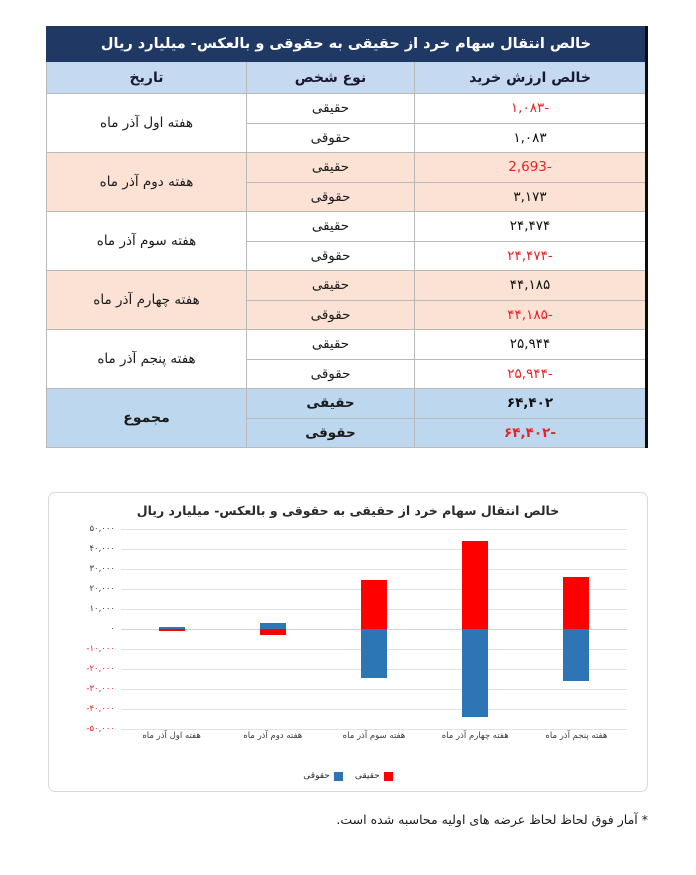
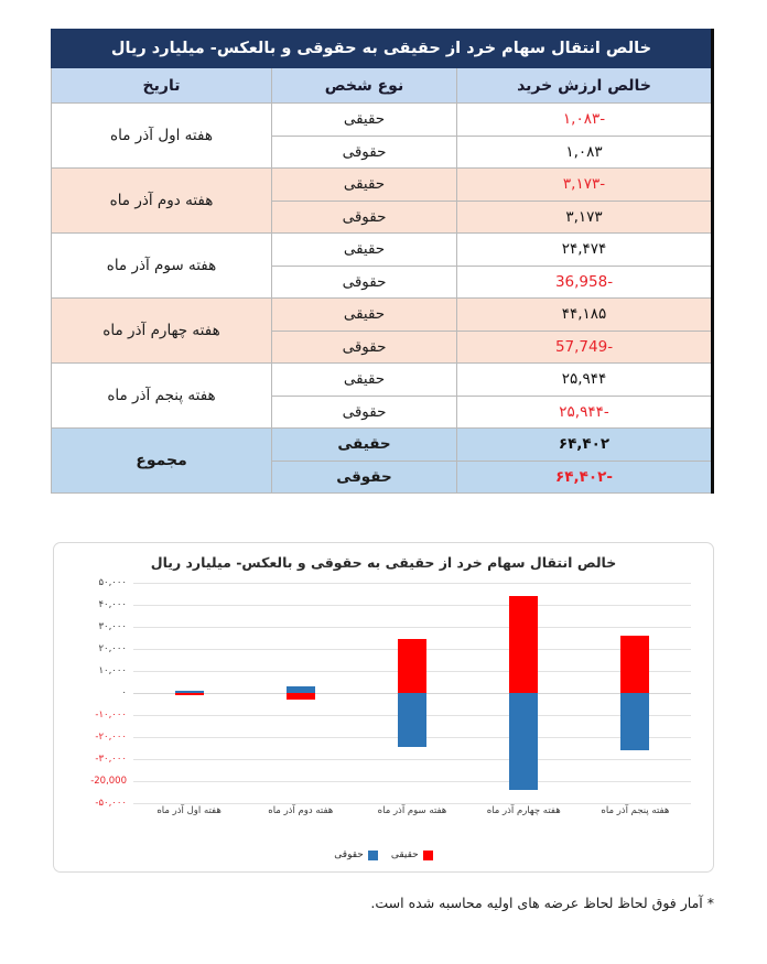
  خالص انتقال سهام خرد از حقیقی به حقوقی و بالعکس- میلیارد ریال
  خالص ارزش خرید	نوع شخص	تاریخ
  -۱,۰۸۳	حقیقی	هفته اول آذر ماه
  ۱,۰۸۳	حقوقی
- -2,693	حقیقی	هفته دوم آذر ماه
+ -۳,۱۷۳	حقیقی	هفته دوم آذر ماه
  ۳,۱۷۳	حقوقی
  ۲۴,۴۷۴	حقیقی	هفته سوم آذر ماه
- -۲۴,۴۷۴	حقوقی
+ -36,958	حقوقی
  ۴۴,۱۸۵	حقیقی	هفته چهارم آذر ماه
- -۴۴,۱۸۵	حقوقی
+ -57,749	حقوقی
  ۲۵,۹۴۴	حقیقی	هفته پنجم آذر ماه
  -۲۵,۹۴۴	حقوقی
  ۶۴,۴۰۲	حقیقی	مجموع
  -۶۴,۴۰۲	حقوقی
  خالص انتقال سهام خرد از حقیقی به حقوقی و بالعکس- میلیارد ریال
  ۵۰,۰۰۰
  ۴۰,۰۰۰
  ۳۰,۰۰۰
  ۲۰,۰۰۰
  ۱۰,۰۰۰
  ۰
  -۱۰,۰۰۰
  -۲۰,۰۰۰
  -۳۰,۰۰۰
- -۴۰,۰۰۰
+ -20,000
  -۵۰,۰۰۰
  هفته اول آذر ماه
  هفته دوم آذر ماه
  هفته سوم آذر ماه
  هفته چهارم آذر ماه
  هفته پنجم آذر ماه
  حقیقی
  حقوقی
  * آمار فوق لحاظ لحاظ عرضه های اولیه محاسبه شده است.
